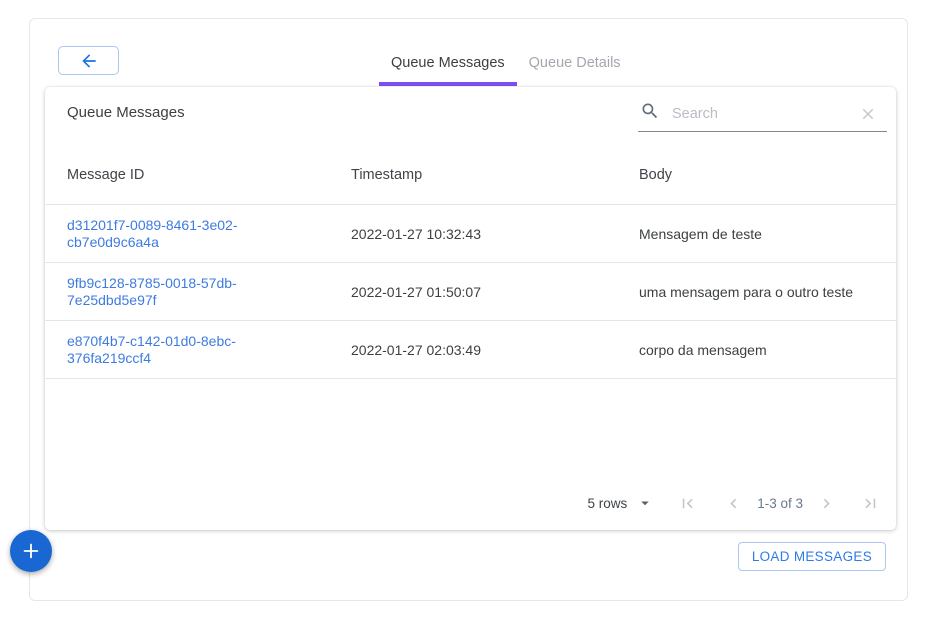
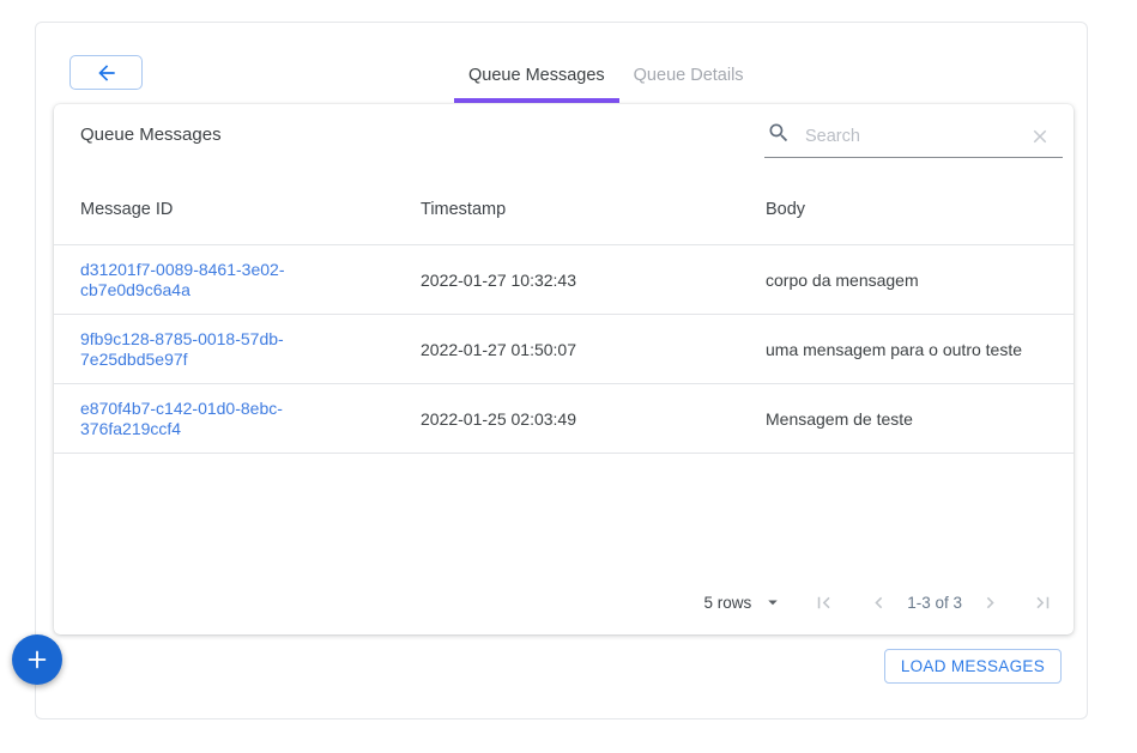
  Queue Messages
  Queue Details
  Queue Messages
  Search
  Message ID
  Timestamp
  Body
  d31201f7-0089-8461-3e02-cb7e0d9c6a4a
  2022-01-27 10:32:43
- Mensagem de teste
+ corpo da mensagem
  9fb9c128-8785-0018-57db-7e25dbd5e97f
  2022-01-27 01:50:07
  uma mensagem para o outro teste
  e870f4b7-c142-01d0-8ebc-376fa219ccf4
- 2022-01-27 02:03:49
+ 2022-01-25 02:03:49
- corpo da mensagem
+ Mensagem de teste
  5 rows
  1-3 of 3
  LOAD MESSAGES
